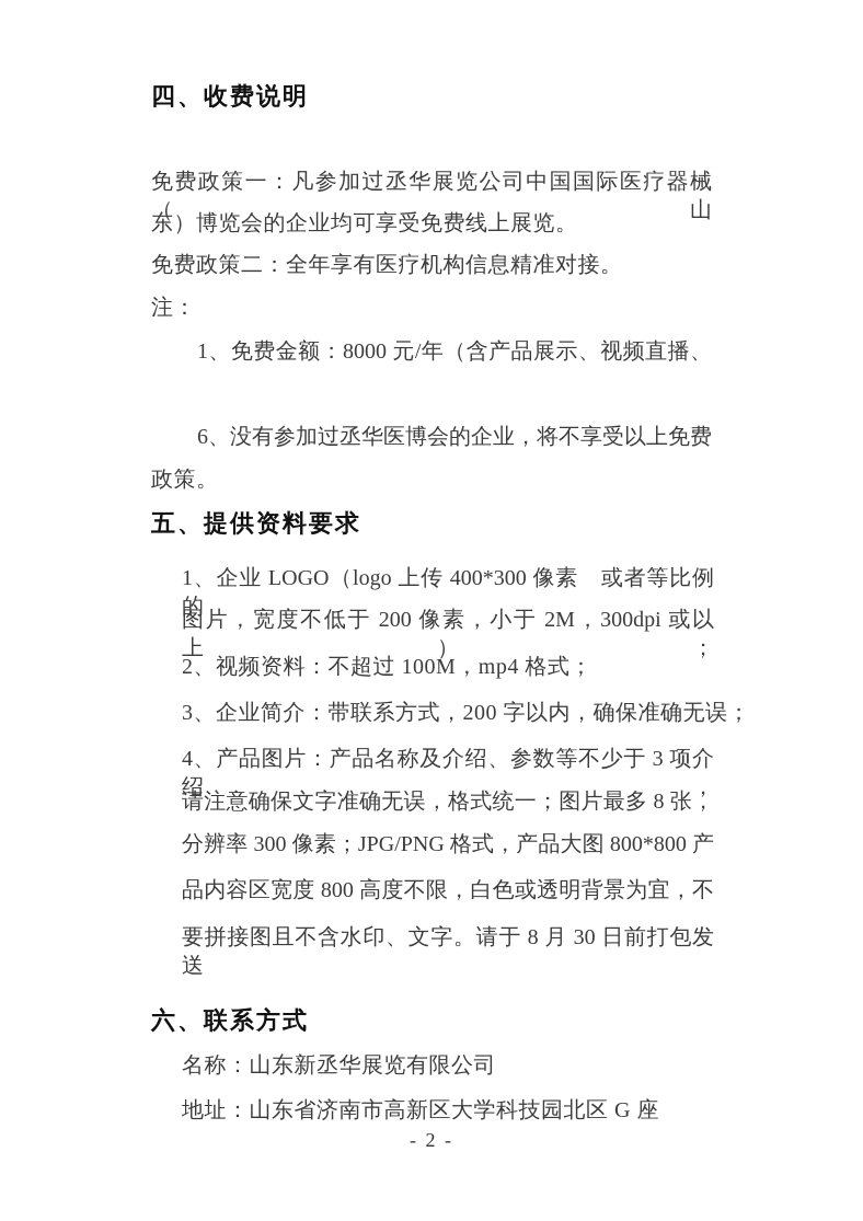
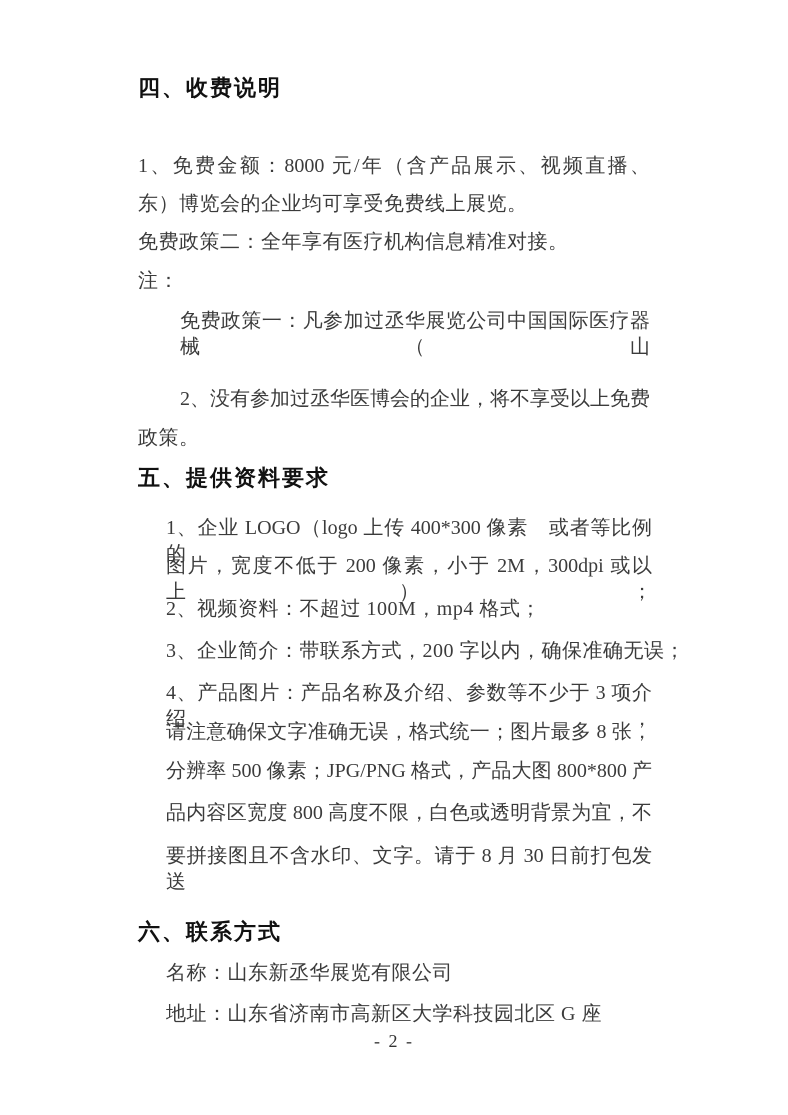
  四、收费说明
- 免费政策一：凡参加过丞华展览公司中国国际医疗器械（山
+ 1、免费金额：8000 元/年（含产品展示、视频直播、
  东）博览会的企业均可享受免费线上展览。
  免费政策二：全年享有医疗机构信息精准对接。
  注：
- 1、免费金额：8000 元/年（含产品展示、视频直播、
+ 免费政策一：凡参加过丞华展览公司中国国际医疗器械（山
- 6、没有参加过丞华医博会的企业，将不享受以上免费
+ 2、没有参加过丞华医博会的企业，将不享受以上免费
  政策。
  五、提供资料要求
  1、企业 LOGO（logo 上传 400*300 像素 或者等比例的
  图片，宽度不低于 200 像素，小于 2M，300dpi 或以上）；
  2、视频资料：不超过 100M，mp4 格式；
  3、企业简介：带联系方式，200 字以内，确保准确无误；
  4、产品图片：产品名称及介绍、参数等不少于 3 项介绍，
  请注意确保文字准确无误，格式统一；图片最多 8 张，
- 分辨率 300 像素；JPG/PNG 格式，产品大图 800*800 产
+ 分辨率 500 像素；JPG/PNG 格式，产品大图 800*800 产
  品内容区宽度 800 高度不限，白色或透明背景为宜，不
  要拼接图且不含水印、文字。请于 8 月 30 日前打包发送
  六、联系方式
  名称：山东新丞华展览有限公司
  地址：山东省济南市高新区大学科技园北区 G 座
  - 2 -
